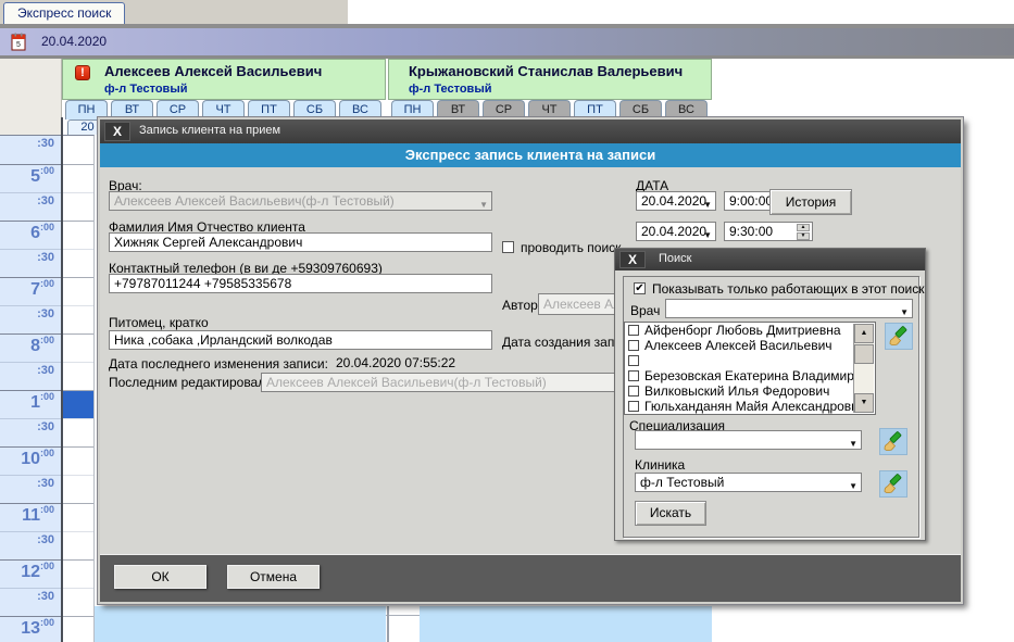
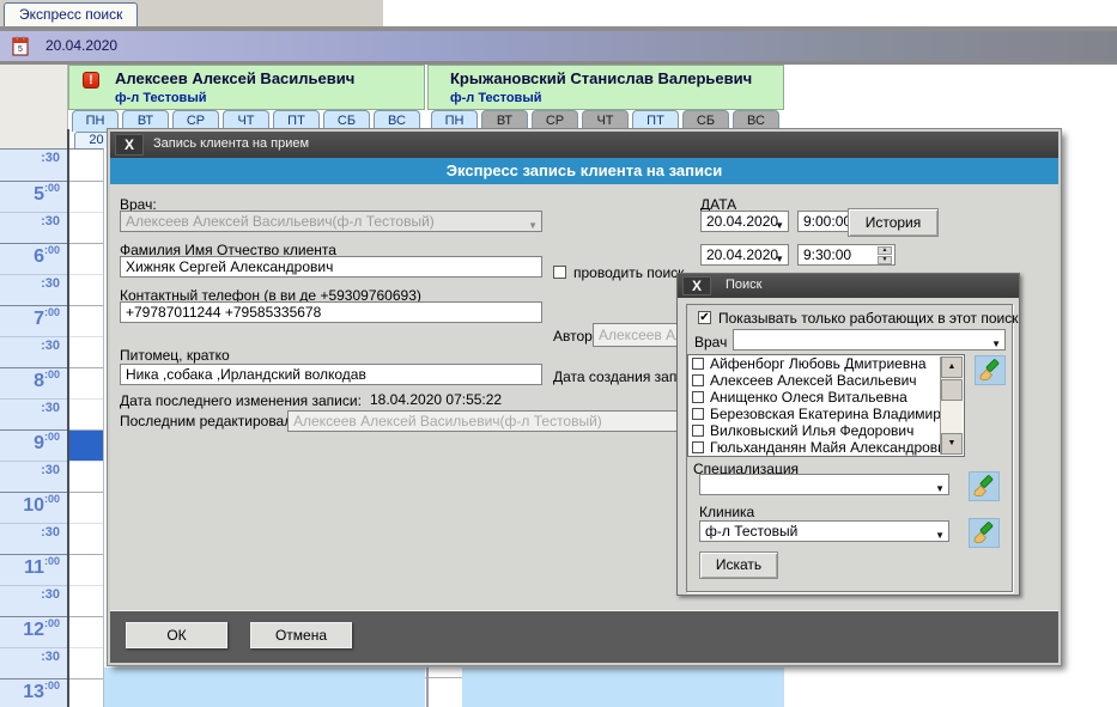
  Экспресс поиск
  20.04.2020
  !
  Алексеев Алексей Васильевич
  ф-л Тестовый
  Крыжановский Станислав Валерьевич
  ф-л Тестовый
  ПН
  ВТ
  СР
  ЧТ
  ПТ
  СБ
  ВС
  ПН
  ВТ
  СР
  ЧТ
  ПТ
  СБ
  ВС
  20
  :30
  5:00
  :30
  6:00
  :30
  7:00
  :30
  8:00
  :30
- 1:00
+ 9:00
  :30
  10:00
  :30
  11:00
  :30
  12:00
  :30
  13:00
  X
  Запись клиента на прием
  Экспресс запись клиента на записи
  Врач:
  Алексеев Алексей Васильевич(ф-л Тестовый)
  ▼
  ДАТА
  20.04.2020
  ▼
  9:00:0
  История
  Фамилия Имя Отчество клиента
  Хижняк Сергей Александрович
  20.04.2020
  ▼
  9:30:00
  проводить поис
  Контактный телефон (в ви де +59309760693)
  +79787011244 +79585335678
  Автор
  Алексеев А
  Питомец, кратко
  Ника ,собака ,Ирландский волкодав
  Дата создания зап
  Дата последнего изменения записи:
- 20.04.2020 07:55:22
+ 18.04.2020 07:55:22
  Последним редактирова
  Алексеев Алексей Васильевич(ф-л Тестовый)
  ОК
  Отмена
  X
  Поиск
  ✔
  Показывать только работающих в этот поиск
  Врач
  ▼
  Айфенборг Любовь Дмитриевна
  Алексеев Алексей Васильевич
+ Анищенко Олеся Витальевна
  Березовская Екатерина Владимир
  Вилковыский Илья Федорович
  Гюльханданян Майя Александров
  Специализация
  ▼
  Клиника
  ф-л Тестовый
  ▼
  Искать
